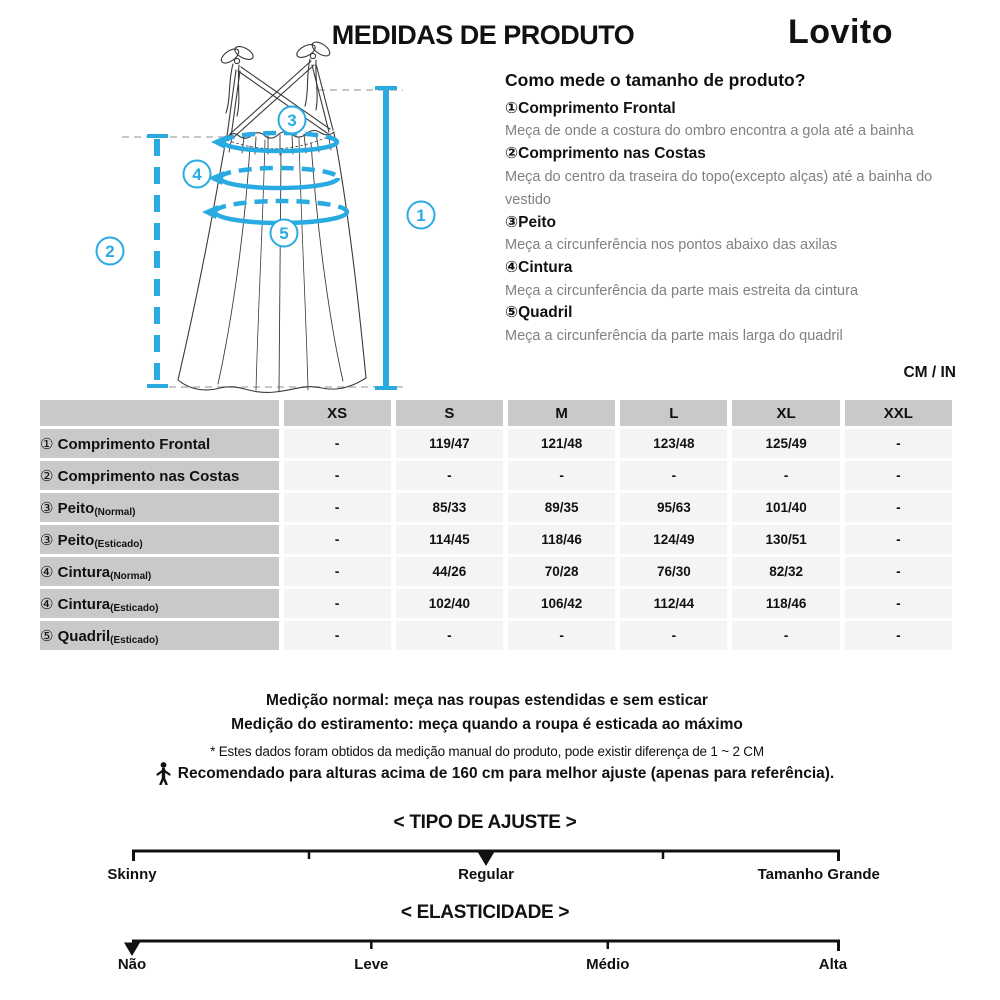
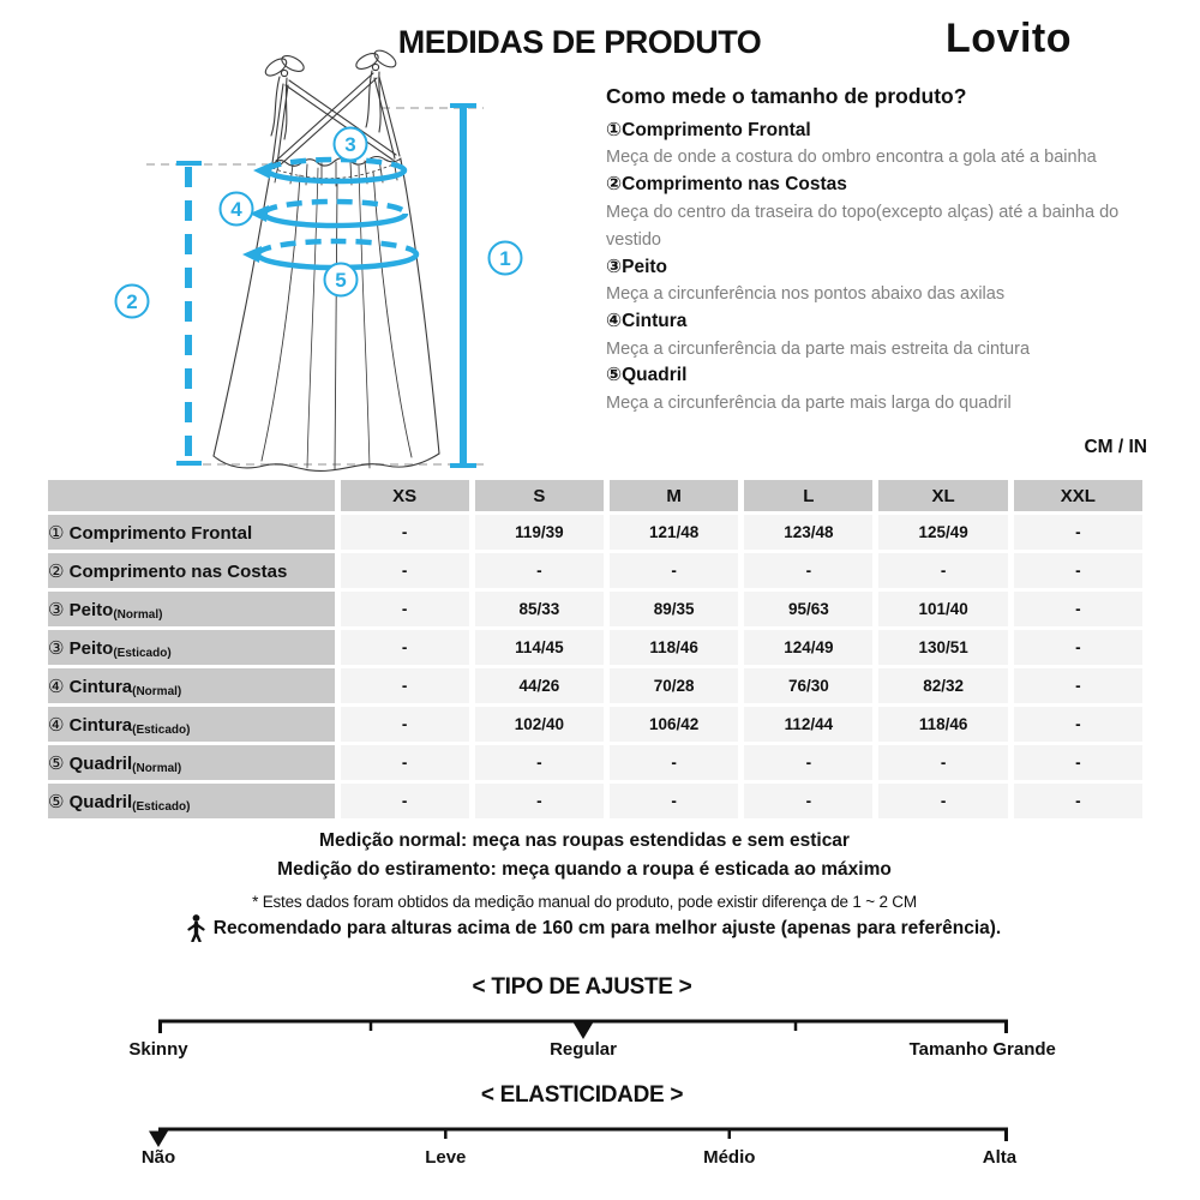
  MEDIDAS DE PRODUTO
  Lovito
  1
  2
  3
  4
  5
  Como mede o tamanho de produto?
  ①Comprimento Frontal
  Meça de onde a costura do ombro encontra a gola até a bainha
  ②Comprimento nas Costas
  Meça do centro da traseira do topo(excepto alças) até a bainha do vestido
  ③Peito
  Meça a circunferência nos pontos abaixo das axilas
  ④Cintura
  Meça a circunferência da parte mais estreita da cintura
  ⑤Quadril
  Meça a circunferência da parte mais larga do quadril
  CM / IN
  	XS	S	M	L	XL	XXL
- ① Comprimento Frontal	-	119/47	121/48	123/48	125/49	-
+ ① Comprimento Frontal	-	119/39	121/48	123/48	125/49	-
  ② Comprimento nas Costas	-	-	-	-	-	-
  ③ Peito(Normal)	-	85/33	89/35	95/63	101/40	-
  ③ Peito(Esticado)	-	114/45	118/46	124/49	130/51	-
  ④ Cintura(Normal)	-	44/26	70/28	76/30	82/32	-
  ④ Cintura(Esticado)	-	102/40	106/42	112/44	118/46	-
+ ⑤ Quadril(Normal)	-	-	-	-	-	-
  ⑤ Quadril(Esticado)	-	-	-	-	-	-
  Medição normal: meça nas roupas estendidas e sem esticar
  Medição do estiramento: meça quando a roupa é esticada ao máximo
  * Estes dados foram obtidos da medição manual do produto, pode existir diferença de 1 ~ 2 CM
  Recomendado para alturas acima de 160 cm para melhor ajuste (apenas para referência).
  < TIPO DE AJUSTE >
  Skinny
  Regular
  Tamanho Grande
  < ELASTICIDADE >
  Não
  Leve
  Médio
  Alta
